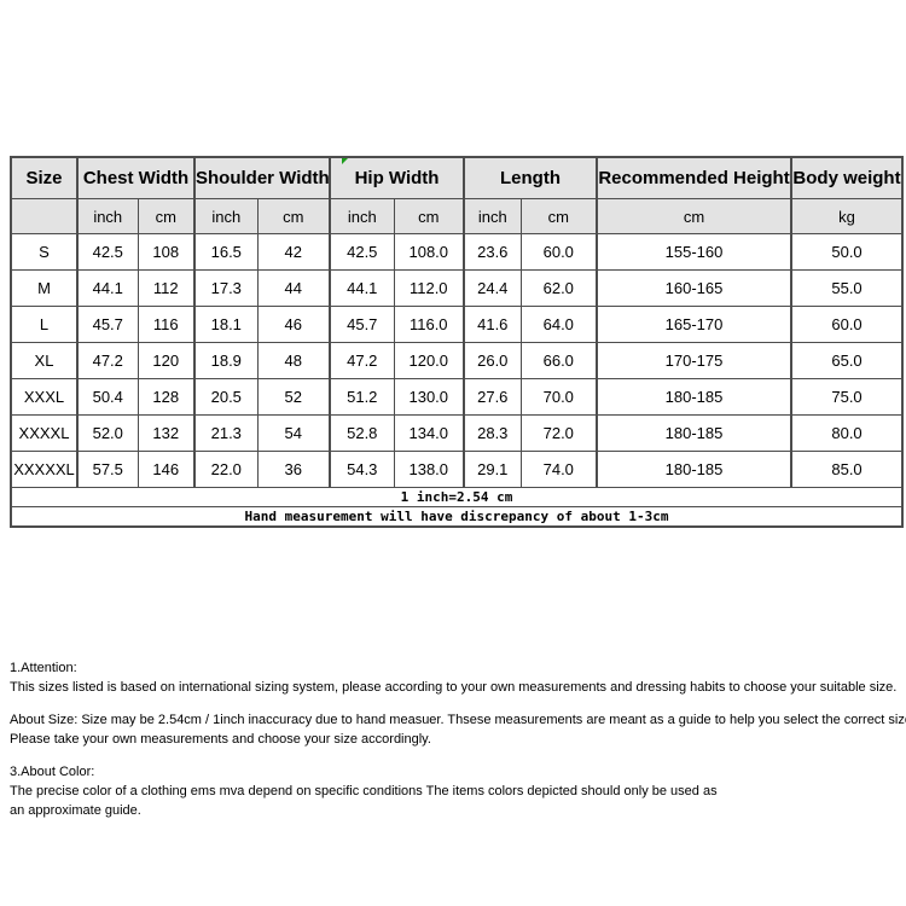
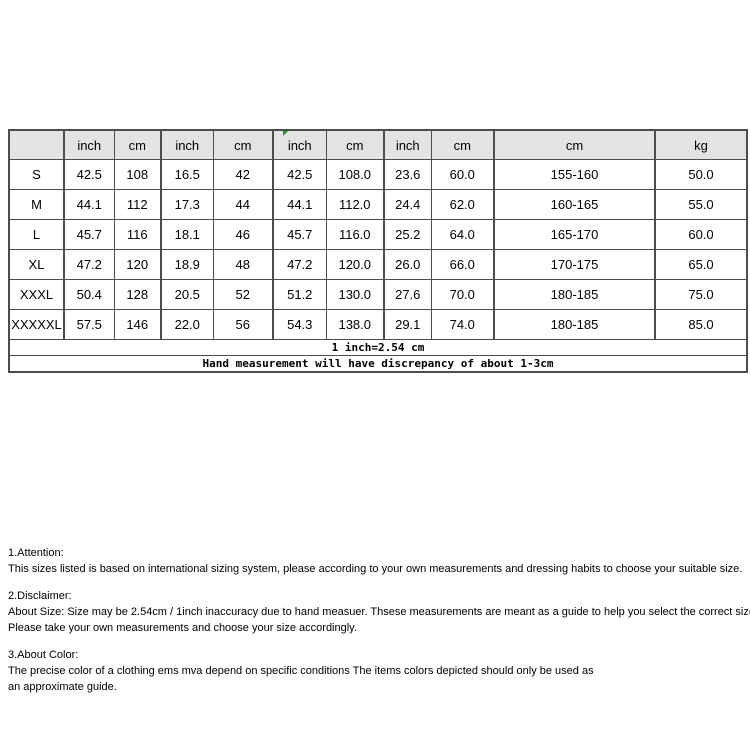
- Size	Chest Width	Shoulder Width	Hip Width	Length	Recommended Height	Body weight
  	inch	cm	inch	cm	inch	cm	inch	cm	cm	kg
  S	42.5	108	16.5	42	42.5	108.0	23.6	60.0	155-160	50.0
  M	44.1	112	17.3	44	44.1	112.0	24.4	62.0	160-165	55.0
- L	45.7	116	18.1	46	45.7	116.0	41.6	64.0	165-170	60.0
+ L	45.7	116	18.1	46	45.7	116.0	25.2	64.0	165-170	60.0
  XL	47.2	120	18.9	48	47.2	120.0	26.0	66.0	170-175	65.0
  XXXL	50.4	128	20.5	52	51.2	130.0	27.6	70.0	180-185	75.0
- XXXXL	52.0	132	21.3	54	52.8	134.0	28.3	72.0	180-185	80.0
- XXXXXL	57.5	146	22.0	36	54.3	138.0	29.1	74.0	180-185	85.0
+ XXXXXL	57.5	146	22.0	56	54.3	138.0	29.1	74.0	180-185	85.0
  1 inch=2.54 cm
  Hand measurement will have discrepancy of about 1-3cm
  1.Attention:
  This sizes listed is based on international sizing system, please according to your own measurements and dressing habits to choose your suitable size.
+ 2.Disclaimer:
  About Size: Size may be 2.54cm / 1inch inaccuracy due to hand measuer. Thsese measurements are meant as a guide to help you select the correct siz
  Please take your own measurements and choose your size accordingly.
  3.About Color:
  The precise color of a clothing ems mva depend on specific conditions The items colors depicted should only be used as
  an approximate guide.
